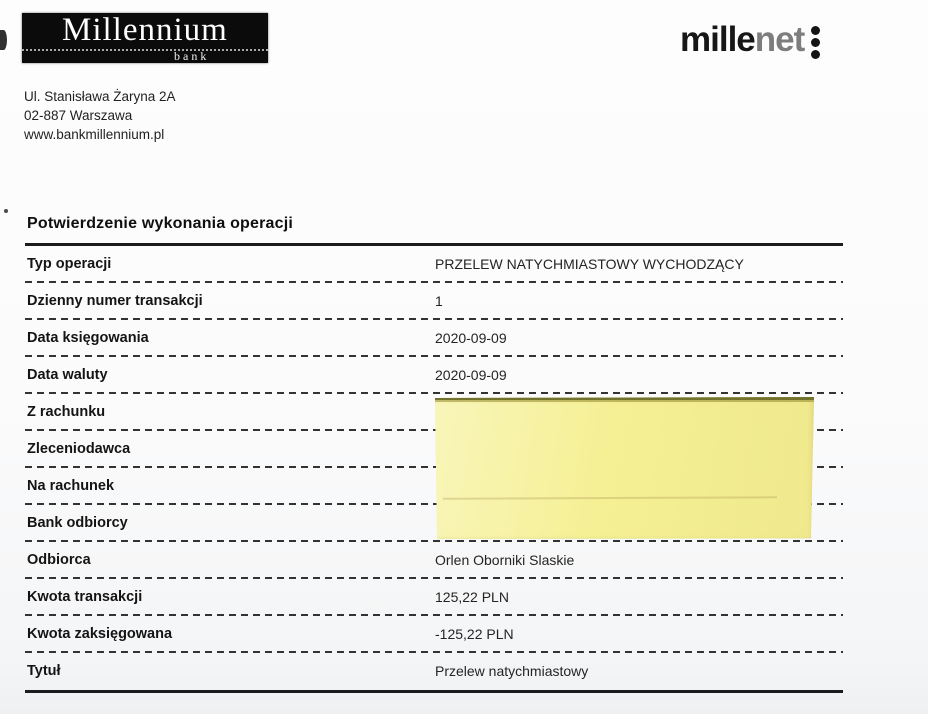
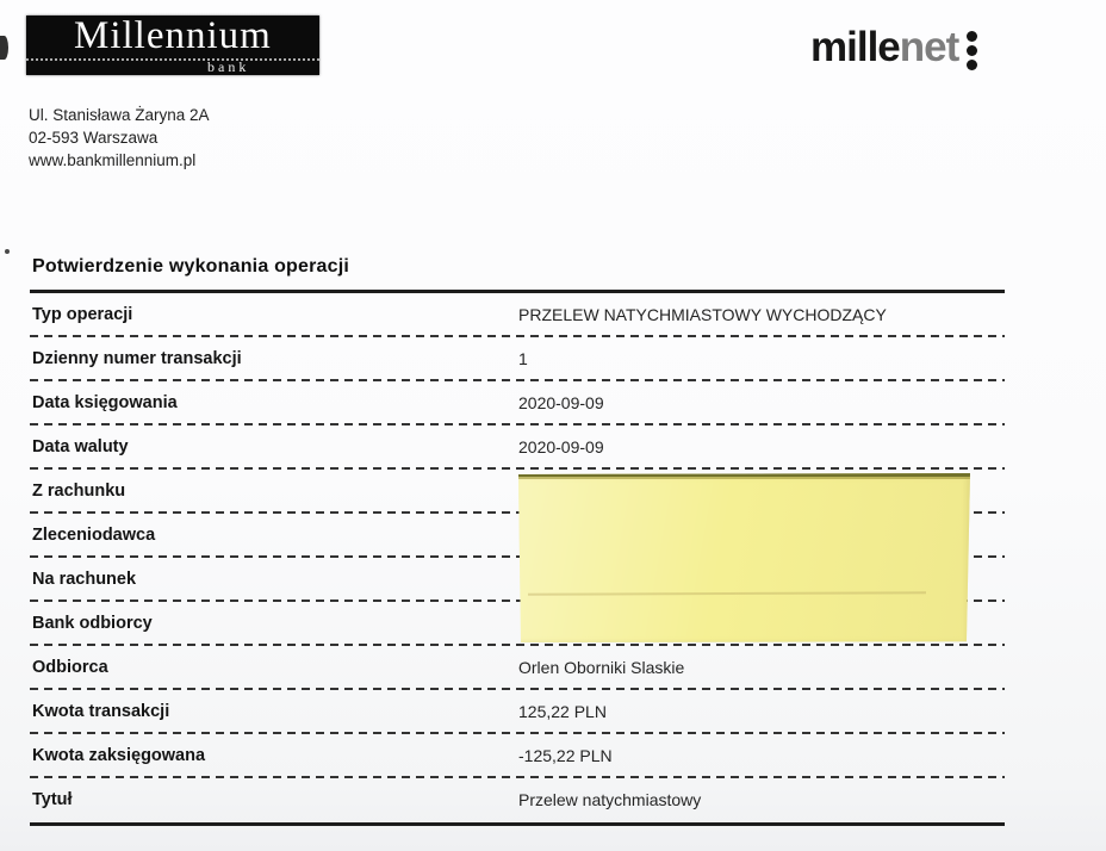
  Millennium
  bank
  mille
  net
  Ul. Stanisława Żaryna 2A
- 02-887 Warszawa
+ 02-593 Warszawa
  www.bankmillennium.pl
  Potwierdzenie wykonania operacji
  Typ operacji
  PRZELEW NATYCHMIASTOWY WYCHODZĄCY
  Dzienny numer transakcji
  1
  Data księgowania
  2020-09-09
  Data waluty
  2020-09-09
  Z rachunku
  Zleceniodawca
  Na rachunek
  Bank odbiorcy
  Odbiorca
  Orlen Oborniki Slaskie
  Kwota transakcji
  125,22 PLN
  Kwota zaksięgowana
  -125,22 PLN
  Tytuł
  Przelew natychmiastowy
